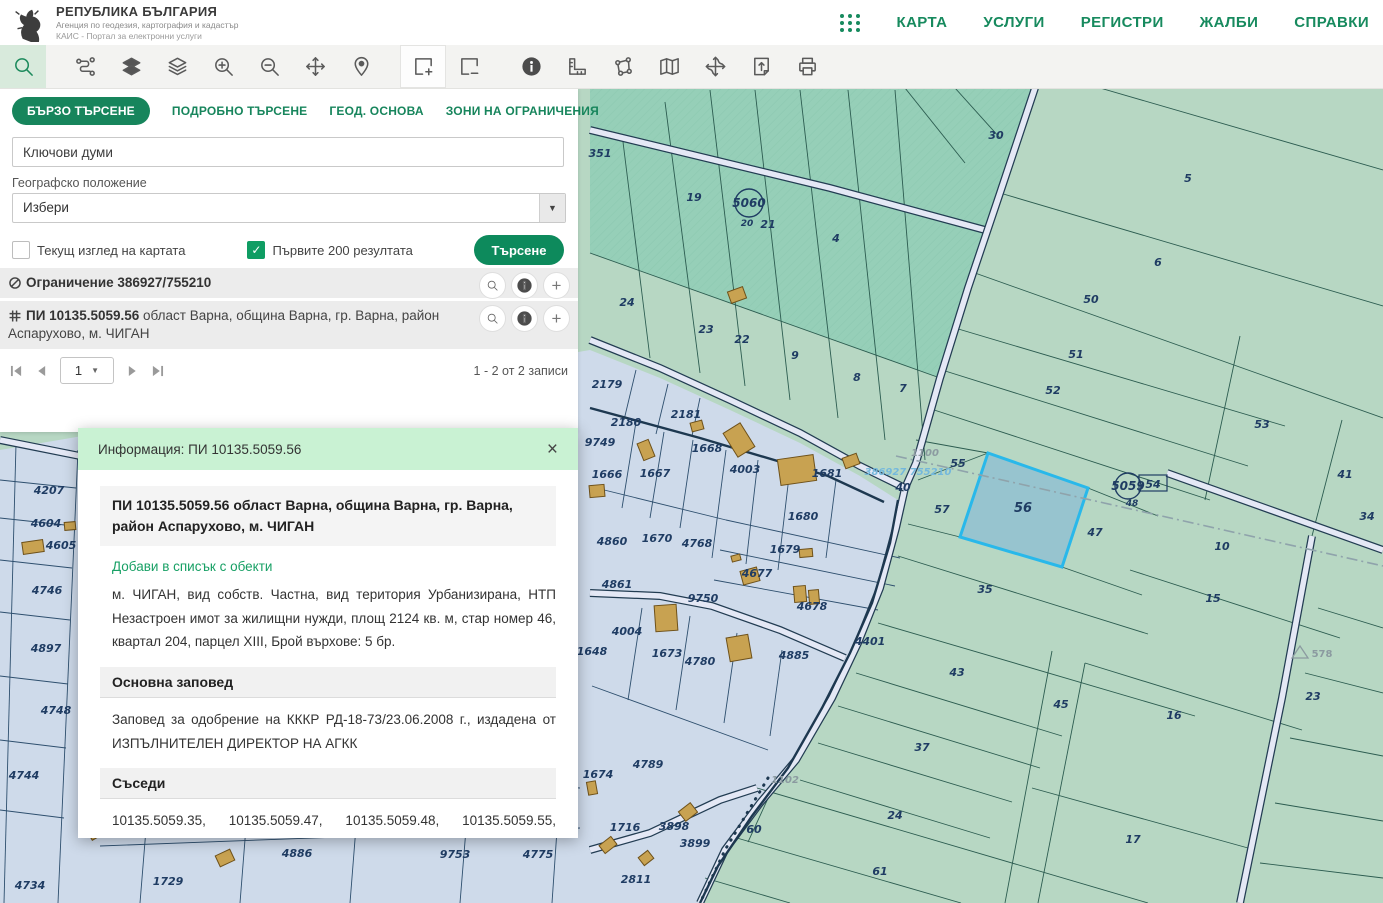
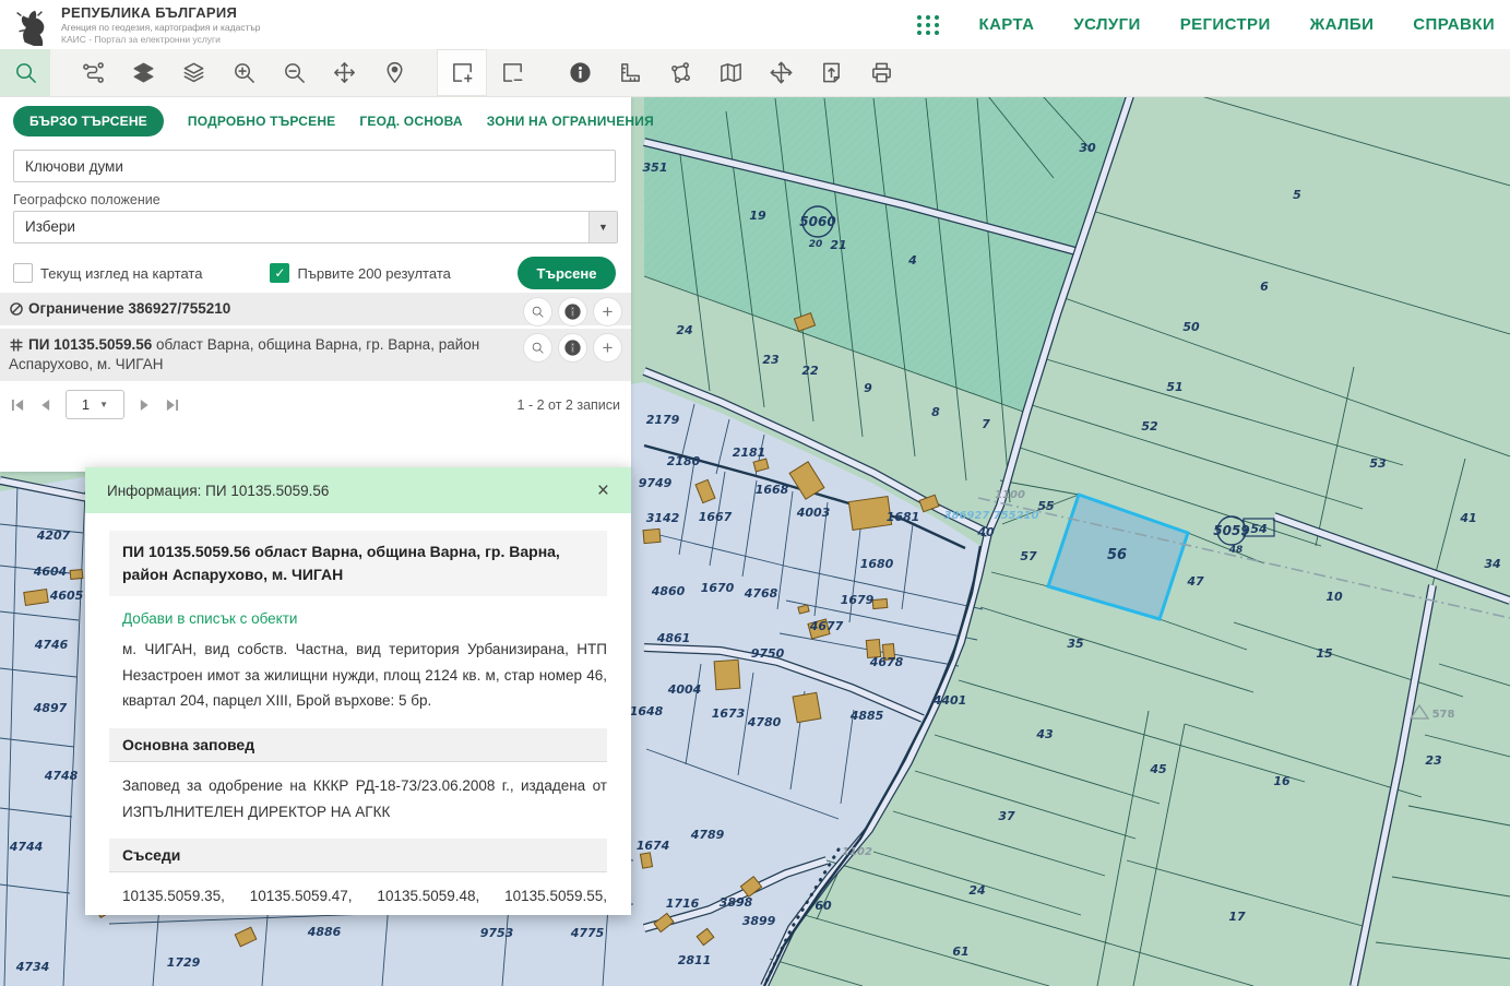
  5060
  20
  5059
  48
  54
  578
  351
  19
  21
  4
  30
  24
  23
  22
  9
  8
  7
  5
  6
  50
  51
  52
  53
  41
  34
  55
  40
  57
  47
  35
  10
  15
  43
  37
  45
  16
  17
  23
  24
  61
  60
  4401
  2179
  2180
  2181
  9749
- 1666
+ 3142
  1667
  1668
  4003
  1681
  1680
  1679
  4677
  4678
  1670
  4768
  4860
  4861
  9750
  4004
  1648
  1673
  4780
  4885
  4789
  1674
  1716
  3898
  3899
  2811
  4207
  4604
  4605
  4746
  4897
  4748
  4744
  4734
  1729
  4886
  9753
  4775
  1102
  1100
  386927 755210
  56
  РЕПУБЛИКА БЪЛГАРИЯ
  Агенция по геодезия, картография и кадастър
  КАИС - Портал за електронни услуги
  КАРТА
  УСЛУГИ
  РЕГИСТРИ
  ЖАЛБИ
  СПРАВКИ
  БЪРЗО ТЪРСЕНЕ
  ПОДРОБНО ТЪРСЕНЕ
  ГЕОД. ОСНОВА
  ЗОНИ НА ОГРАНИЧЕНИЯ
  Ключови думи
  Географско положение
  Избери
  ▼
  Текущ изглед на картата
  ✓
  Първите 200 резултата
  Търсене
  Ограничение 386927/755210
  +
  ПИ 10135.5059.56 област Варна, община Варна, гр. Варна, район Аспарухово, м. ЧИГАН
  +
  1
  ▼
  1 - 2 от 2 записи
  Информация: ПИ 10135.5059.56
  ×
  ПИ 10135.5059.56 област Варна, община Варна, гр. Варна, район Аспарухово, м. ЧИГАН
  Добави в списък с обекти
  м. ЧИГАН, вид собств. Частна, вид територия Урбанизирана, НТП Незастроен имот за жилищни нужди, площ 2124 кв. м, стар номер 46, квартал 204, парцел XIII, Брой върхове: 5 бр.
  Основна заповед
  Заповед за одобрение на КККР РД-18-73/23.06.2008 г., издадена от ИЗПЪЛНИТЕЛЕН ДИРЕКТОР НА АГКК
  Съседи
  10135.5059.35, 10135.5059.47, 10135.5059.48, 10135.5059.55,
